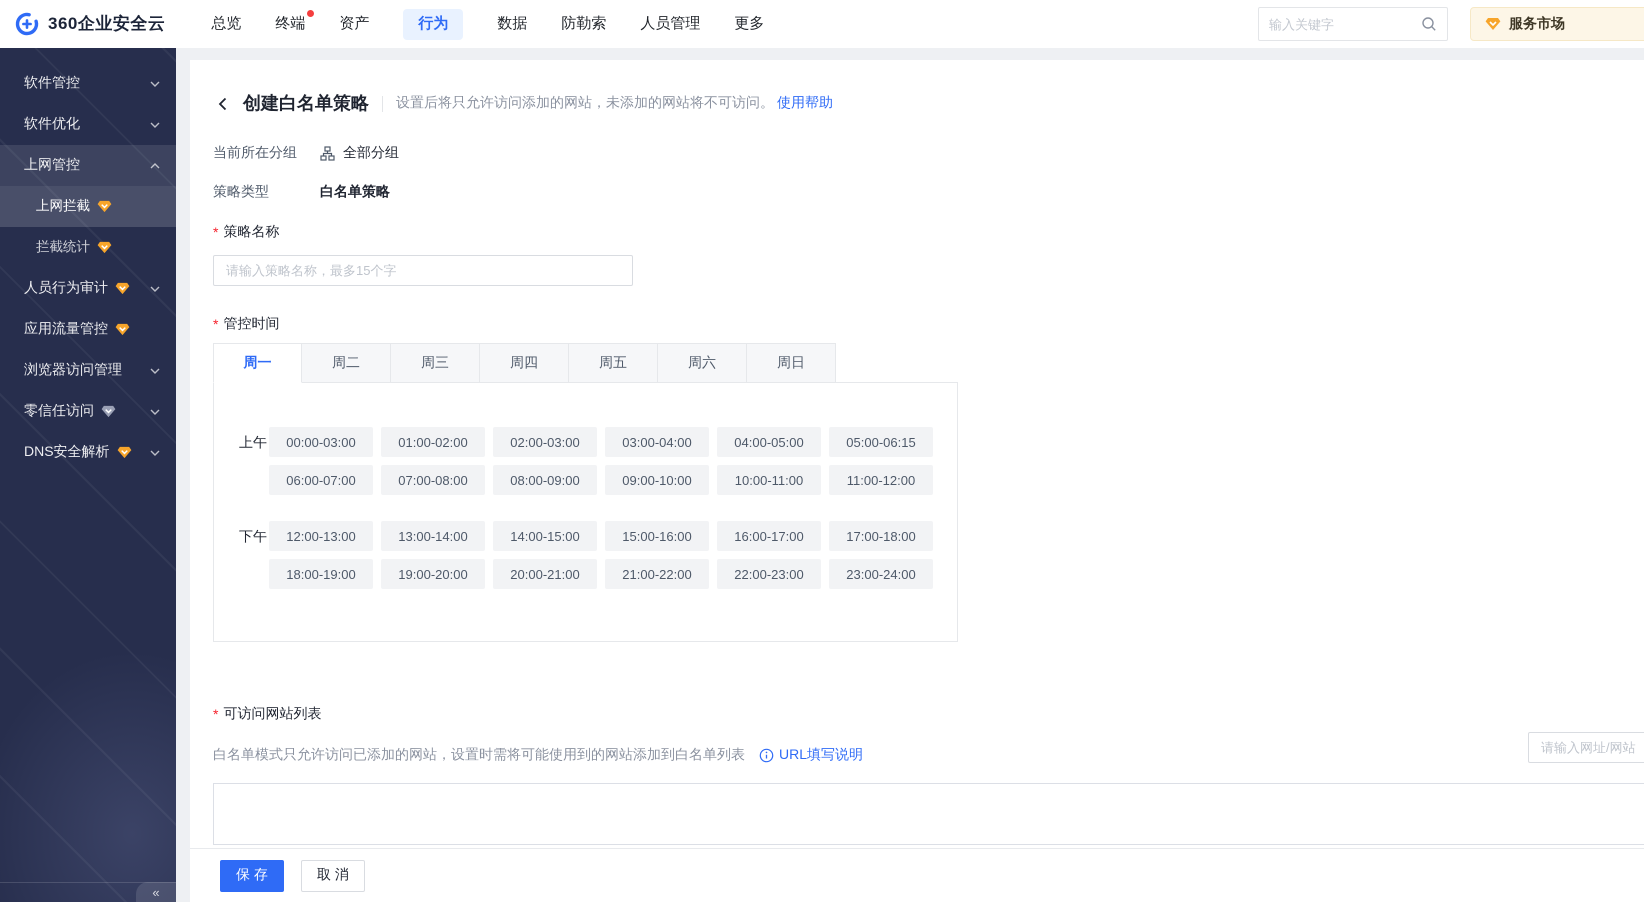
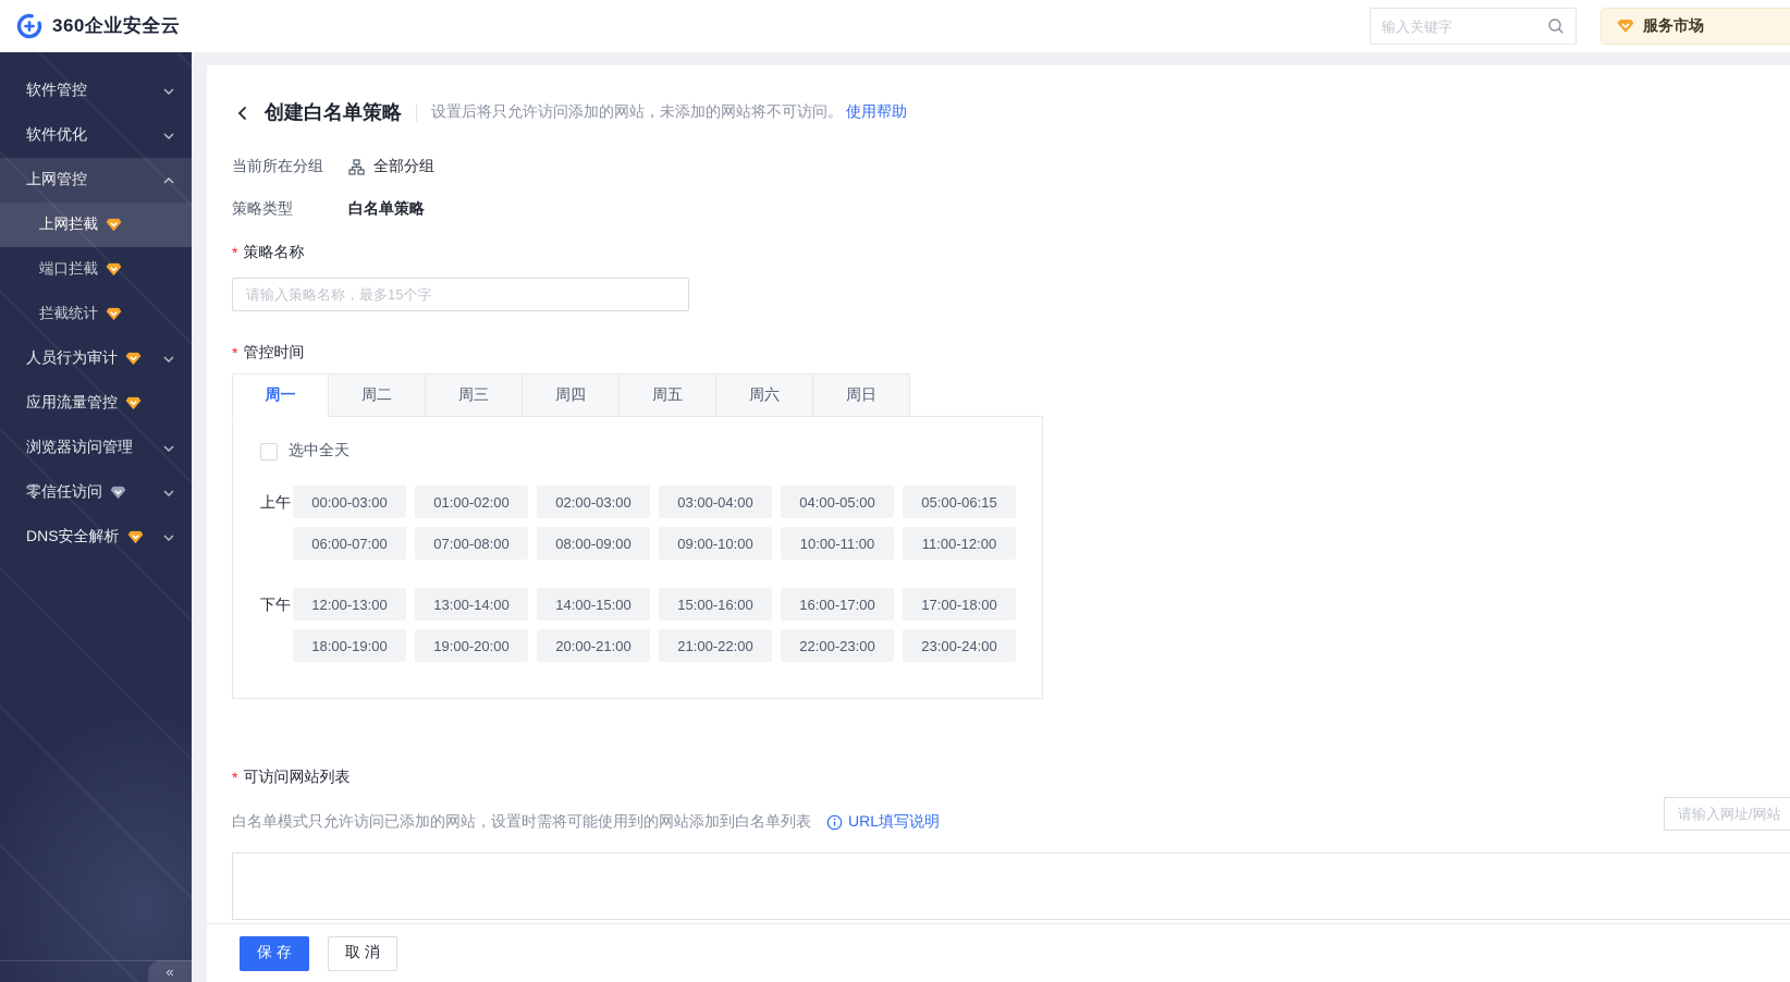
  360企业安全云
- 总览
- 终端
- 资产
- 行为
- 数据
- 防勒索
- 人员管理
- 更多
  输入关键字
  服务市场
  软件管控
  软件优化
  上网管控
  上网拦截
+ 端口拦截
  拦截统计
  人员行为审计
  应用流量管控
  浏览器访问管理
  零信任访问
  DNS安全解析
  «
  创建白名单策略
  设置后将只允许访问添加的网站，未添加的网站将不可访问。
  使用帮助
  当前所在分组
  全部分组
  策略类型
  白名单策略
  *
  策略名称
  请输入策略名称，最多15个字
  *
  管控时间
  周一
  周二
  周三
  周四
  周五
  周六
  周日
+ 选中全天
  上午
  00:00-03:00
  01:00-02:00
  02:00-03:00
  03:00-04:00
  04:00-05:00
  05:00-06:15
  06:00-07:00
  07:00-08:00
  08:00-09:00
  09:00-10:00
  10:00-11:00
  11:00-12:00
  下午
  12:00-13:00
  13:00-14:00
  14:00-15:00
  15:00-16:00
  16:00-17:00
  17:00-18:00
  18:00-19:00
  19:00-20:00
  20:00-21:00
  21:00-22:00
  22:00-23:00
  23:00-24:00
  *
  可访问网站列表
  白名单模式只允许访问已添加的网站，设置时需将可能使用到的网站添加到白名单列表
  URL填写说明
  请输入网址/网站
  保 存
  取 消
